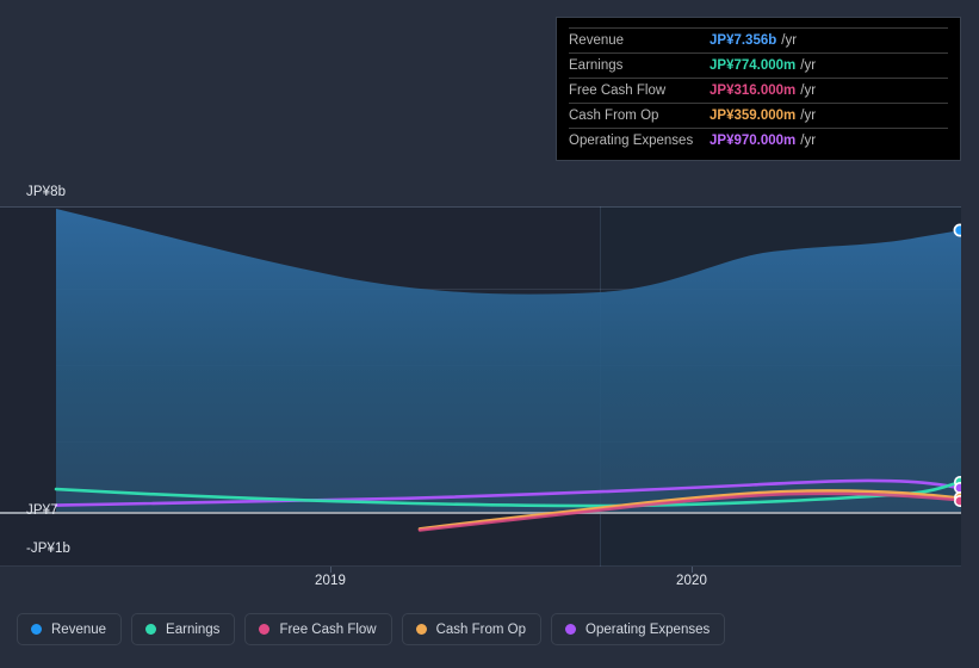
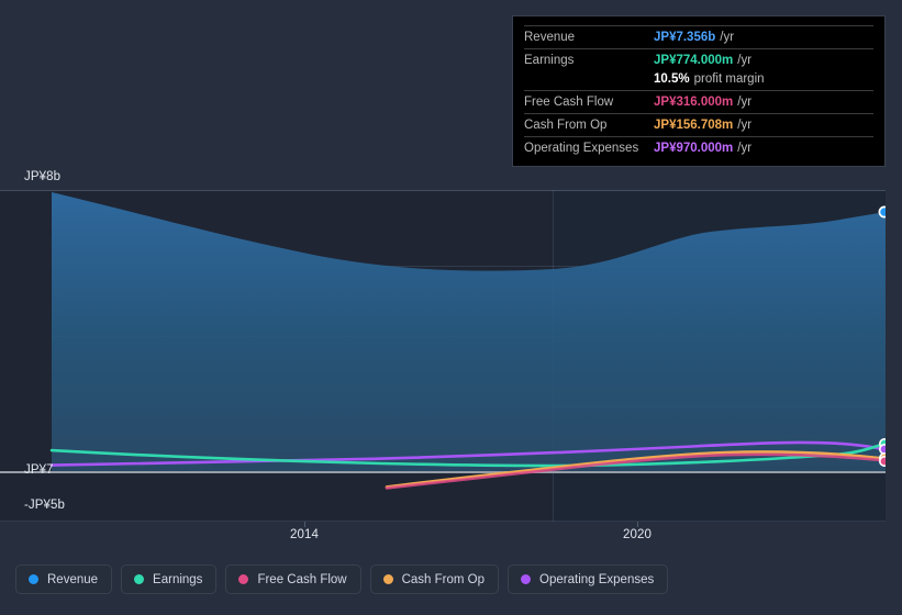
  JP¥8b
  JP¥7
- -JP¥1b
+ -JP¥5b
- 2019
+ 2014
  2020
  Revenue
  JP¥7.356b
  /yr
  Earnings
  JP¥774.000m
  /yr
+ 10.5%
+ profit margin
  Free Cash Flow
  JP¥316.000m
  /yr
  Cash From Op
- JP¥359.000m
+ JP¥156.708m
  /yr
  Operating Expenses
  JP¥970.000m
  /yr
  Revenue
  Earnings
  Free Cash Flow
  Cash From Op
  Operating Expenses
